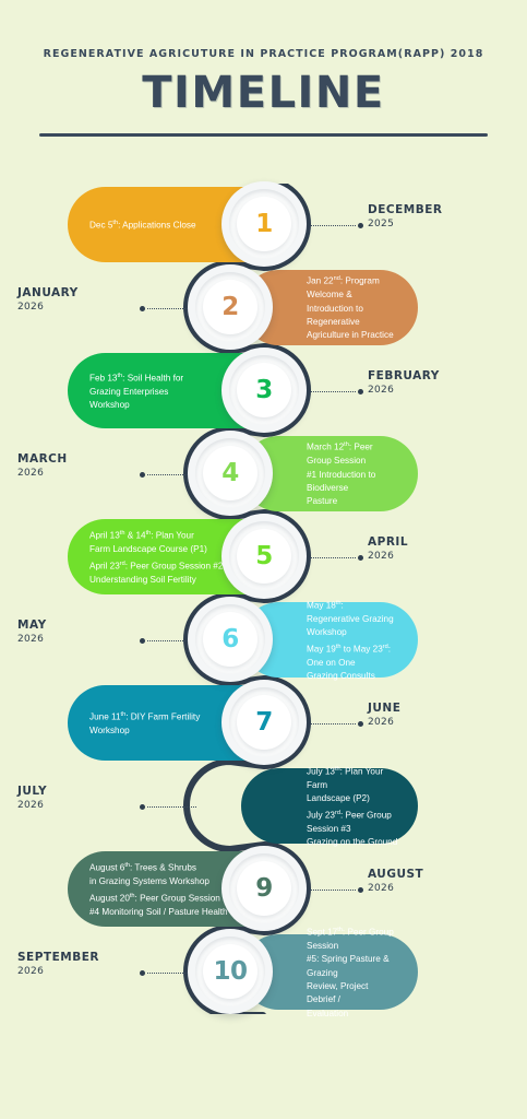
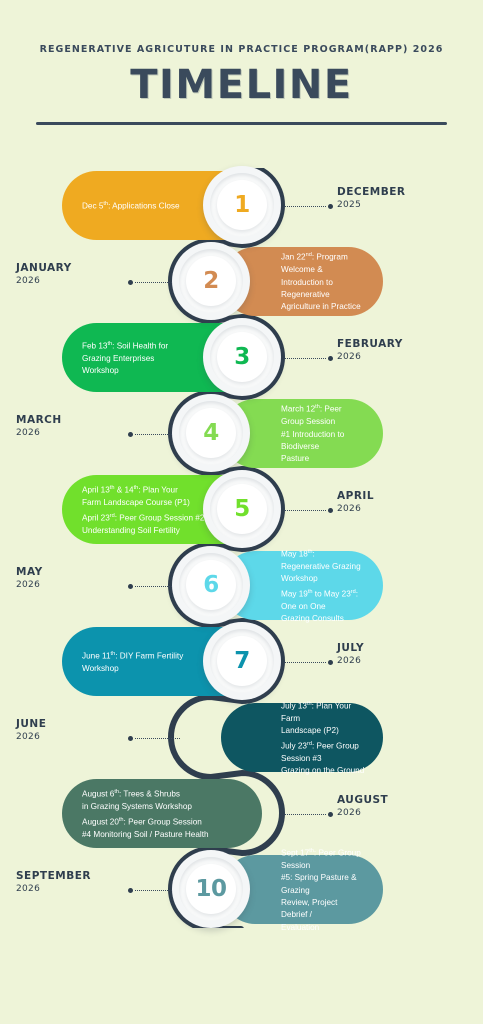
- REGENERATIVE AGRICUTURE IN PRACTICE PROGRAM(RAPP) 2018
+ REGENERATIVE AGRICUTURE IN PRACTICE PROGRAM(RAPP) 2026
  TIMELINE
  Dec 5 : Applications Close
  1
  DECEMBER
  2025
  Jan 22 : Program Welcome &
  Introduction to Regenerative
  Agriculture in Practice
  2
  JANUARY
  2026
  Feb 13 : Soil Health for
  Grazing Enterprises
  Workshop
  3
  FEBRUARY
  2026
  March 12 : Peer Group Session
  #1 Introduction to Biodiverse
  Pasture
  4
  MARCH
  2026
  April 13 & 14 : Plan Your
  Farm Landscape Course (P1)
  April 23 : Peer Group Session #2
  Understanding Soil Fertility
  5
  APRIL
  2026
  May 18 : Regenerative Grazing
  Workshop
  May 19 to May 23 : One on One
  Grazing Consults
  6
  MAY
  2026
  June 11 : DIY Farm Fertility
  Workshop
  7
- JUNE
+ JULY
  2026
  July 13 : Plan Your Farm
  Landscape (P2)
  July 23 : Peer Group Session #3
  Grazing on the Ground
- JULY
+ JUNE
  2026
  August 6 : Trees & Shrubs
  in Grazing Systems Workshop
  August 20 : Peer Group Session
  #4 Monitoring Soil / Pasture Health
- 9
  AUGUST
  2026
  Sept 17 : Peer Group Session
  #5: Spring Pasture & Grazing
  Review, Project Debrief /
  Evaluation
  10
  SEPTEMBER
  2026
